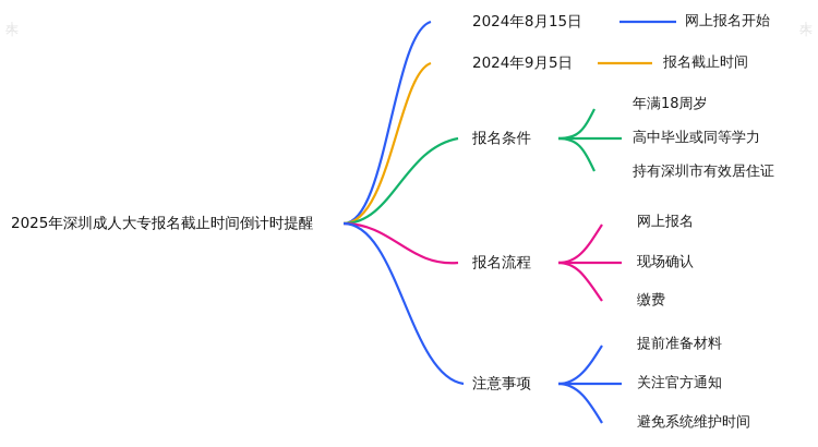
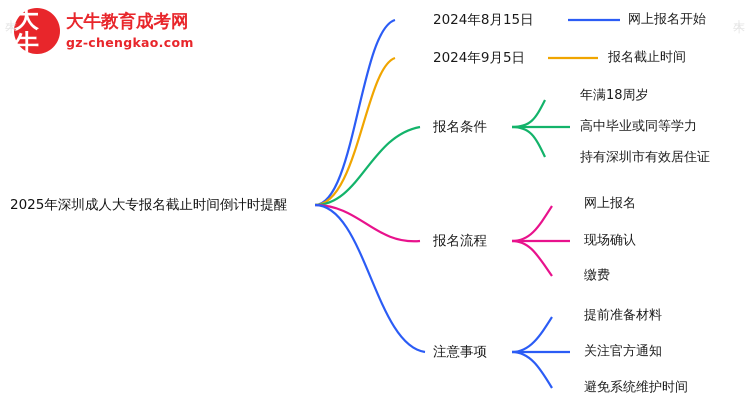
+ 大牛
+ 大牛教育成考网
+ gz-chengkao.com
  2025年深圳成人大专报名截止时间倒计时提醒
  2024年8月15日
  2024年9月5日
  报名条件
  报名流程
  注意事项
  网上报名开始
  报名截止时间
  年满18周岁
  高中毕业或同等学力
  持有深圳市有效居住证
  网上报名
  现场确认
  缴费
  提前准备材料
  关注官方通知
  避免系统维护时间
